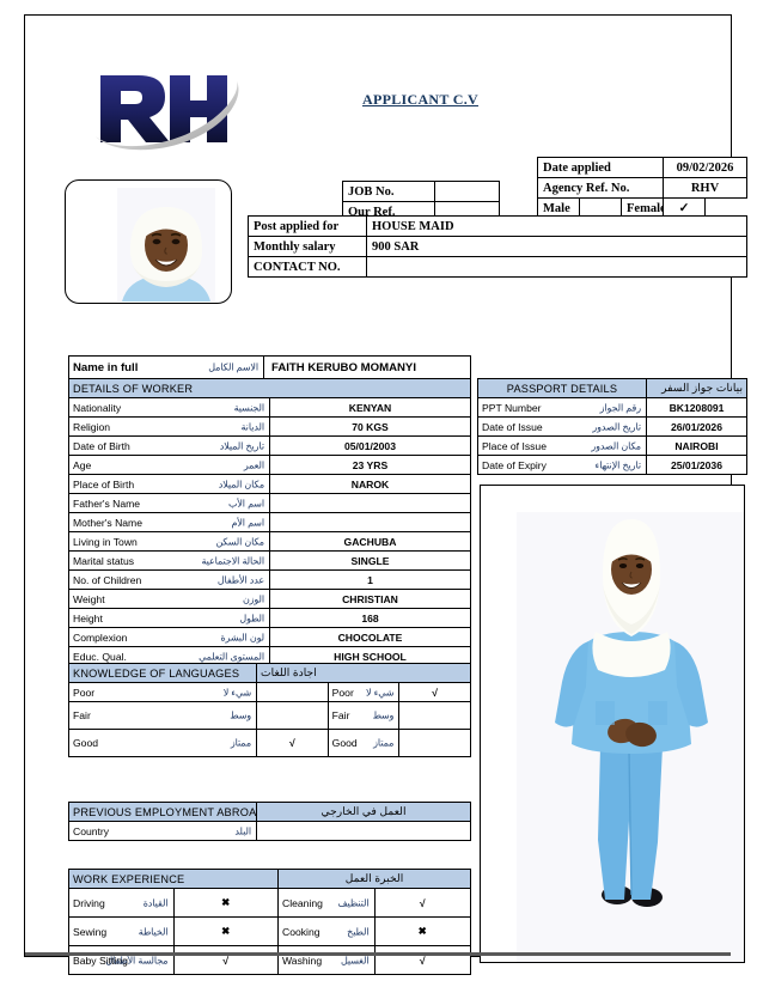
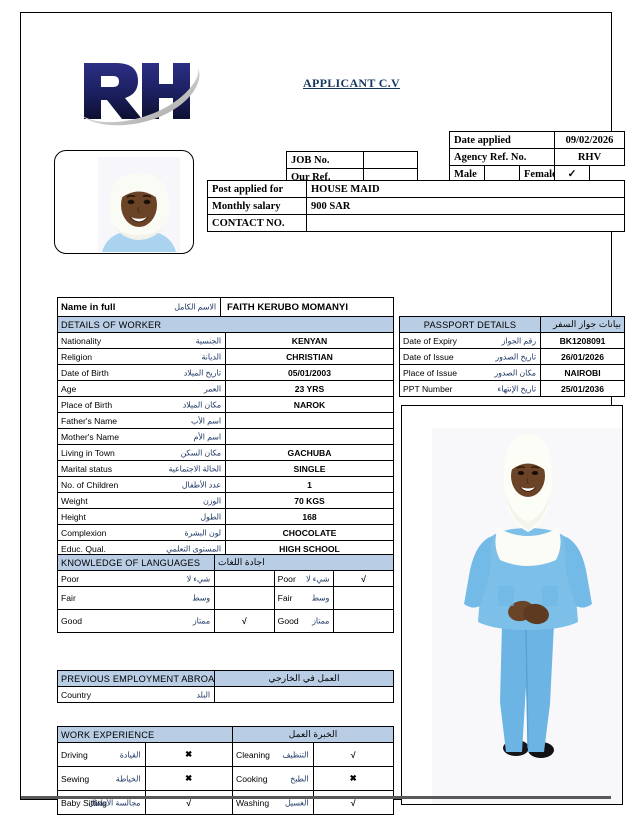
  APPLICANT C.V
  Date applied	09/02/2026
  Agency Ref. No.	RHV
  Male		Female	✓
  JOB No.
  Our Ref.
  Post applied for	HOUSE MAID
  Monthly salary	900 SAR
  CONTACT NO.
  Name in full الاسم الكامل	FAITH KERUBO MOMANYI
  DETAILS OF WORKER
  Nationality الجنسية	KENYAN
- Religion الديانة	70 KGS
+ Religion الديانة	CHRISTIAN
  Date of Birth تاريخ الميلاد	05/01/2003
  Age العمر	23 YRS
  Place of Birth مكان الميلاد	NAROK
  Father's Name اسم الأب
  Mother's Name اسم الأم
  Living in Town مكان السكن	GACHUBA
  Marital status الحالة الاجتماعية	SINGLE
  No. of Children عدد الأطفال	1
- Weight الوزن	CHRISTIAN
+ Weight الوزن	70 KGS
  Height الطول	168
  Complexion لون البشرة	CHOCOLATE
  Educ. Qual. المستوى التعلمي	HIGH SCHOOL
  PASSPORT DETAILS	بيانات جواز السفر
- PPT Number رقم الجواز	BK1208091
+ Date of Expiry رقم الجواز	BK1208091
  Date of Issue تاريخ الصدور	26/01/2026
  Place of Issue مكان الصدور	NAIROBI
- Date of Expiry تاريخ الإنتهاء	25/01/2036
+ PPT Number تاريخ الإنتهاء	25/01/2036
  KNOWLEDGE OF LANGUAGES	اجادة اللغات
  Poor شيء لا		Poor شيء لا	√
  Fair وسط		Fair وسط
  Good ممتاز	√	Good ممتاز
  PREVIOUS EMPLOYMENT ABROA	العمل في الخارجي
  Country البلد
  WORK EXPERIENCE	الخبرة العمل
  Driving القيادة	✖	Cleaning التنظيف	√
  Sewing الخياطة	✖	Cooking الطبخ	✖
  Baby Sitting مجالسة الأطفال	√	Washing الغسيل	√
